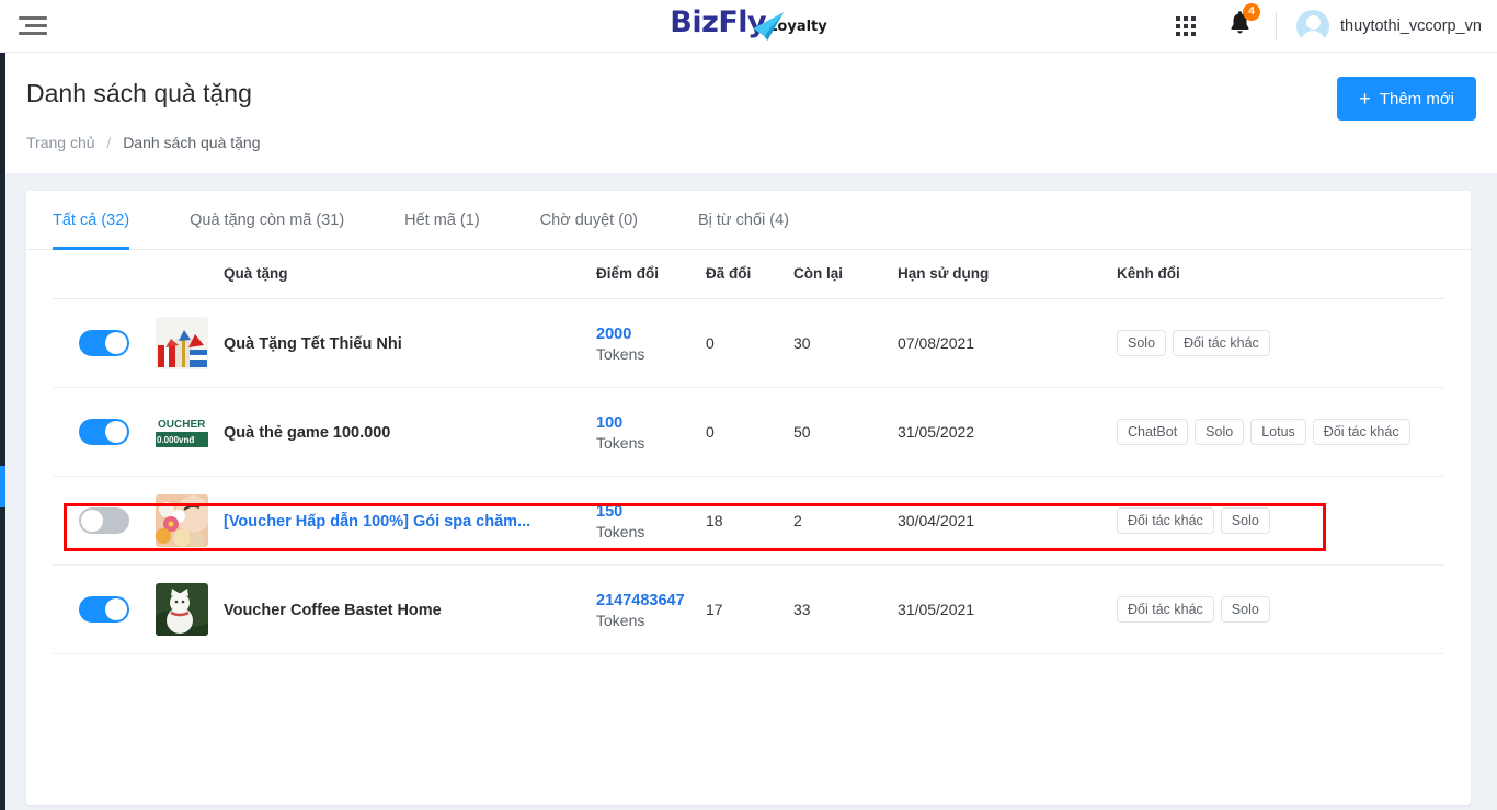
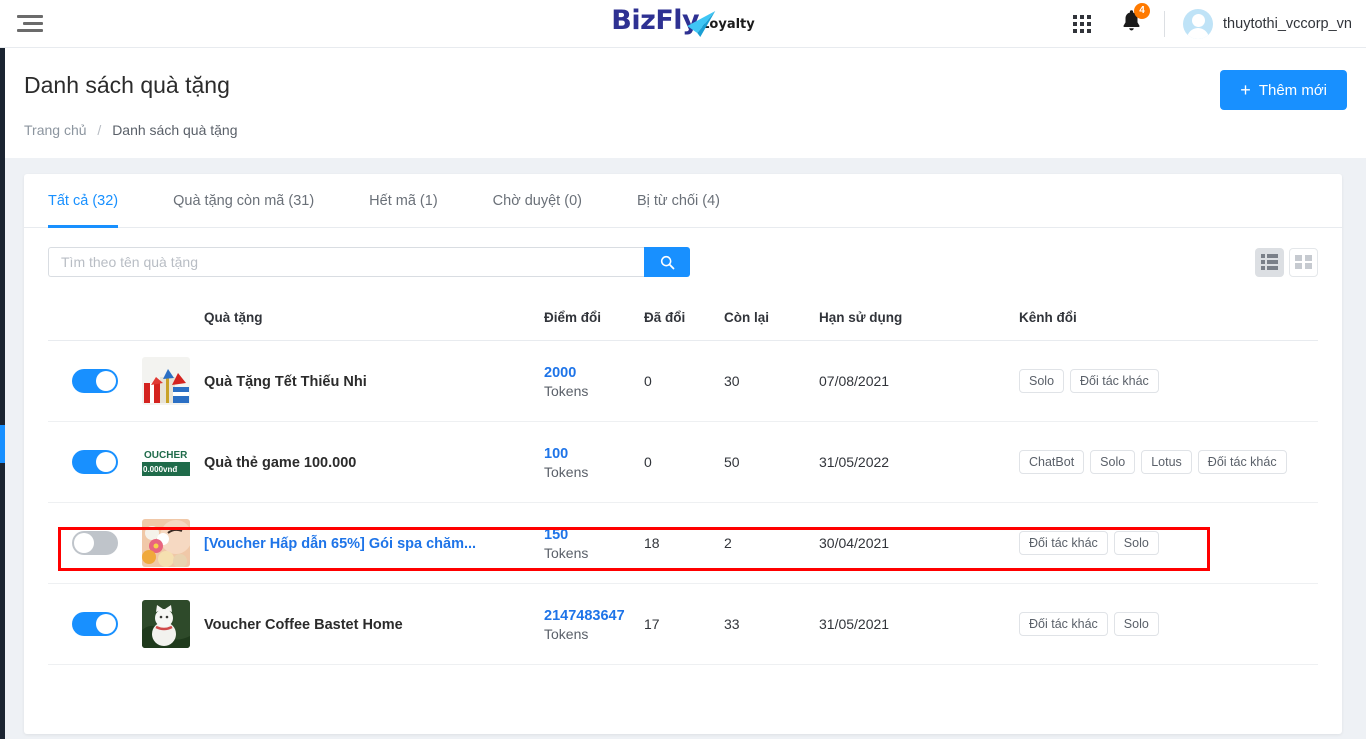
  BizFly
  oyalty
  4
  thuytothi_vccorp_vn
  Danh sách quà tặng
  Trang chủ / Danh sách quà tặng
  +
  Thêm mới
  Tất cả (32)
  Quà tặng còn mã (31)
  Hết mã (1)
  Chờ duyệt (0)
  Bị từ chối (4)
+ Tìm theo tên quà tặng
  		Quà tặng	Điểm đổi	Đã đổi	Còn lại	Hạn sử dụng	Kênh đổi
  		Quà Tặng Tết Thiếu Nhi	2000 Tokens	0	30	07/08/2021	Solo Đối tác khác
  	OUCHER 0.000vnđ	Quà thẻ game 100.000	100 Tokens	0	50	31/05/2022	ChatBot Solo Lotus Đối tác khác
- 		[Voucher Hấp dẫn 100%] Gói spa chăm...	150 Tokens	18	2	30/04/2021	Đối tác khác Solo
+ 		[Voucher Hấp dẫn 65%] Gói spa chăm...	150 Tokens	18	2	30/04/2021	Đối tác khác Solo
  		Voucher Coffee Bastet Home	2147483647 Tokens	17	33	31/05/2021	Đối tác khác Solo
